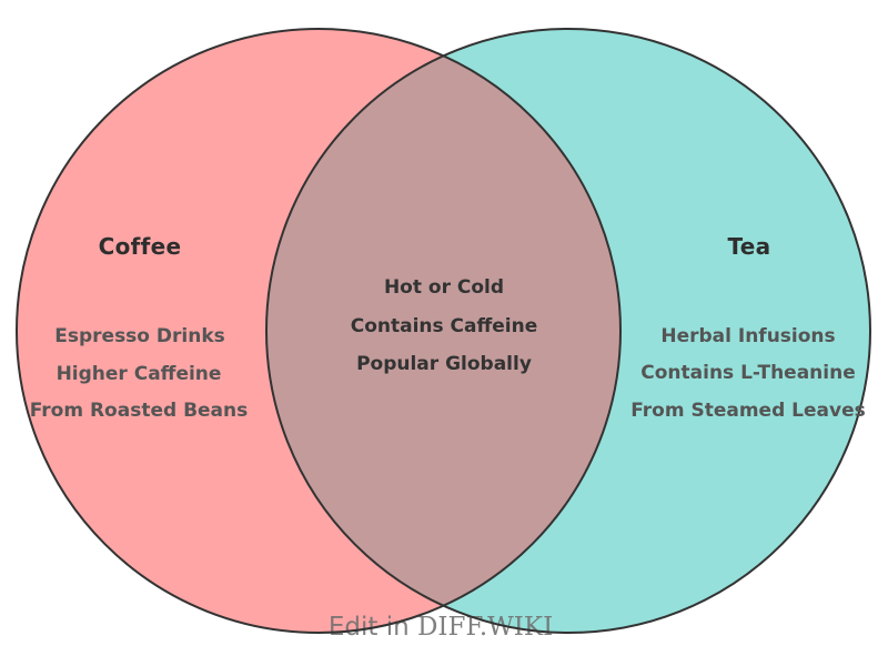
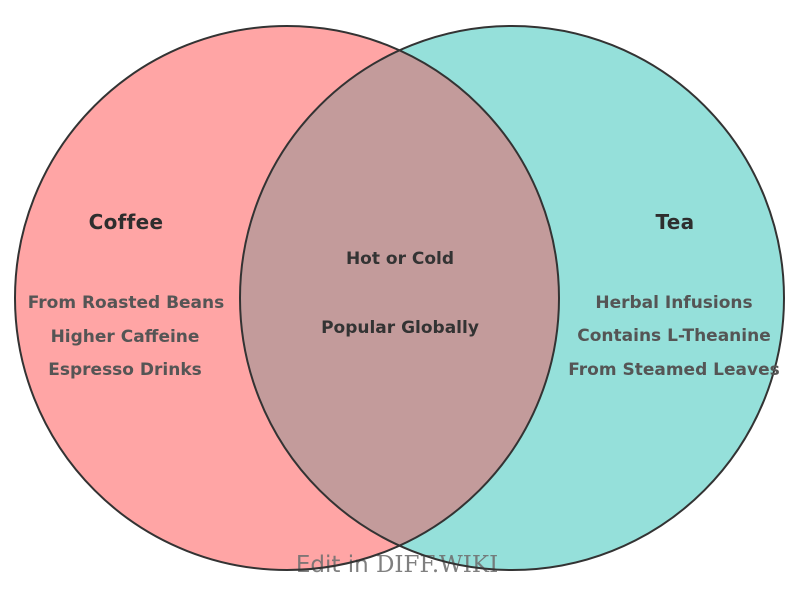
  Edi in DIFF.WIKI
  Coffee
- Espresso Drinks
+ From Roasted Beans
  Higher Caffeine
- From Roasted Beans
+ Espresso Drinks
  Tea
  Herbal Infusions
  Contains L-Theanine
  From Steamed Leaves
  Hot or Cold
- Contains Caffeine
  Popular Globally
